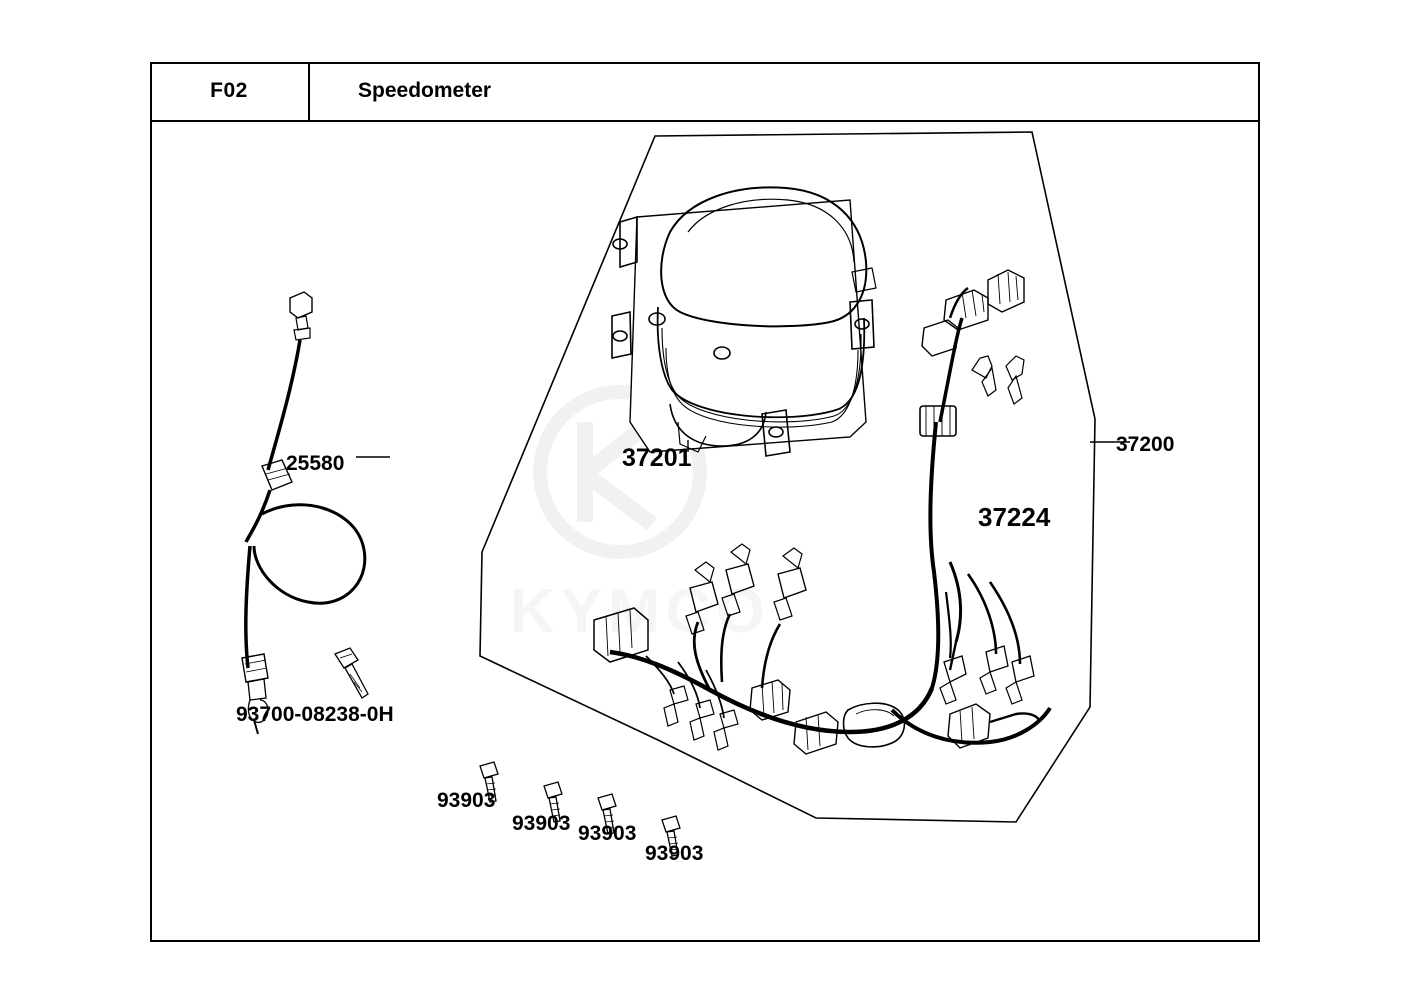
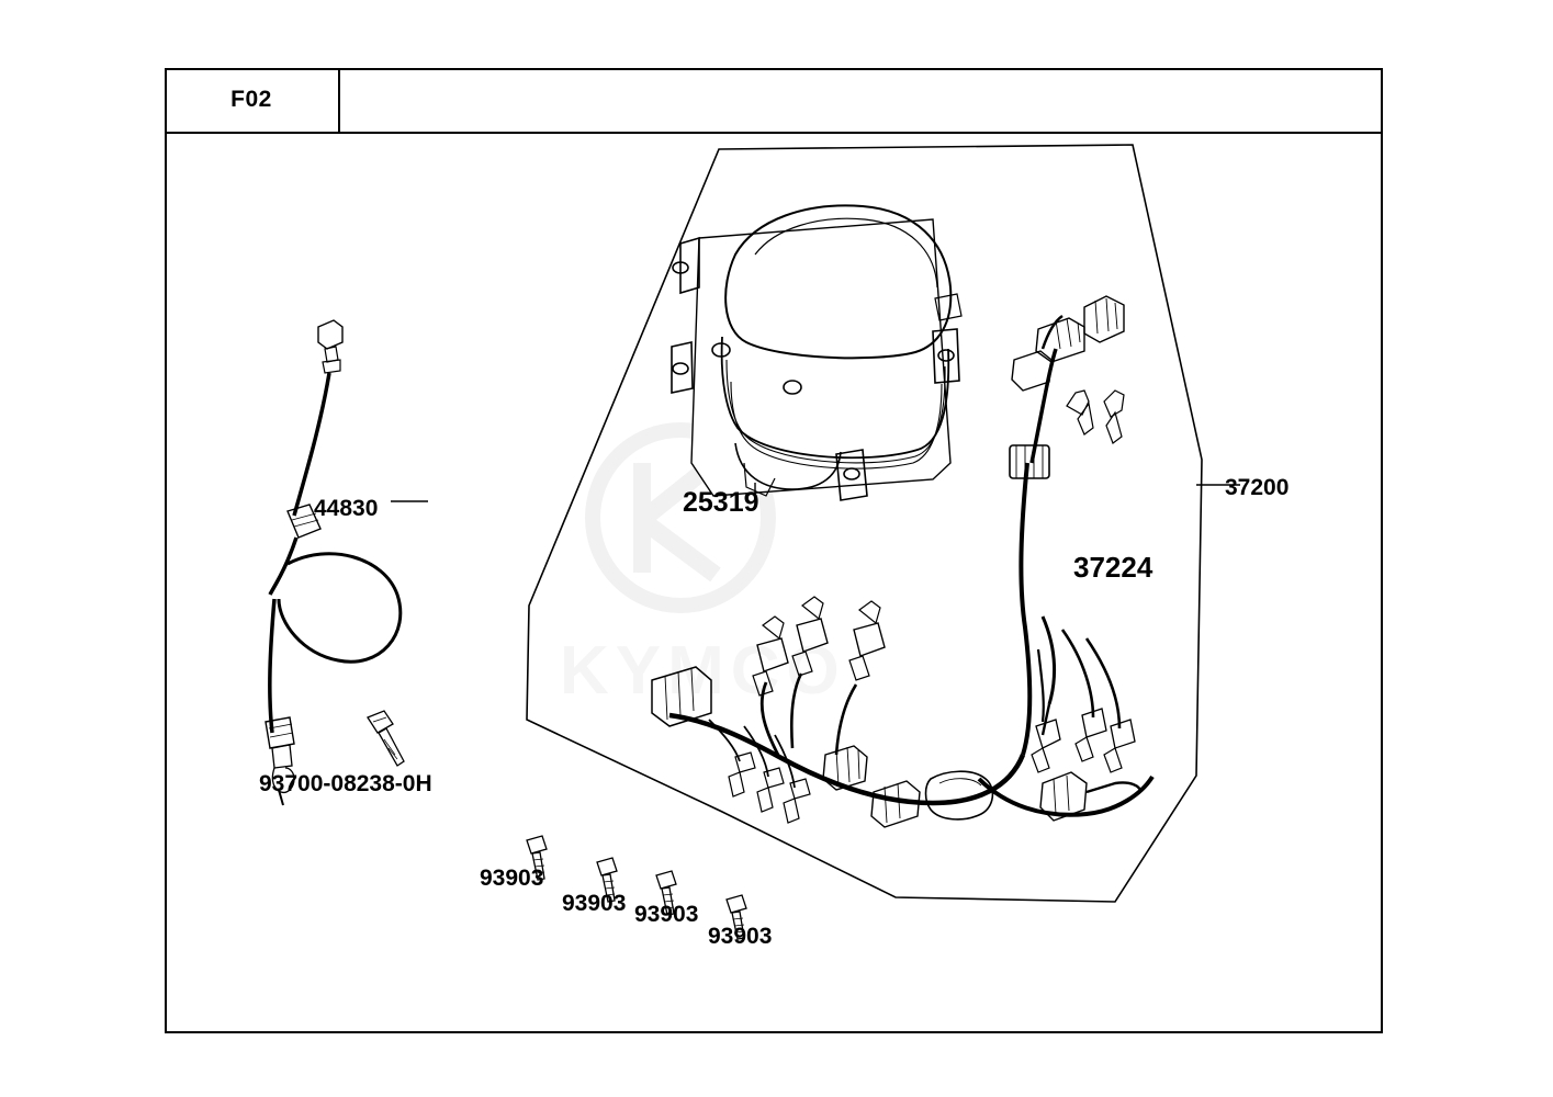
  F02
- Speedometer
  KYCO
- 25580
+ 44830
  93700-08238-0H
- 37201
+ 25319
  37200
  37224
  93903
  93903
  93903
  93903
